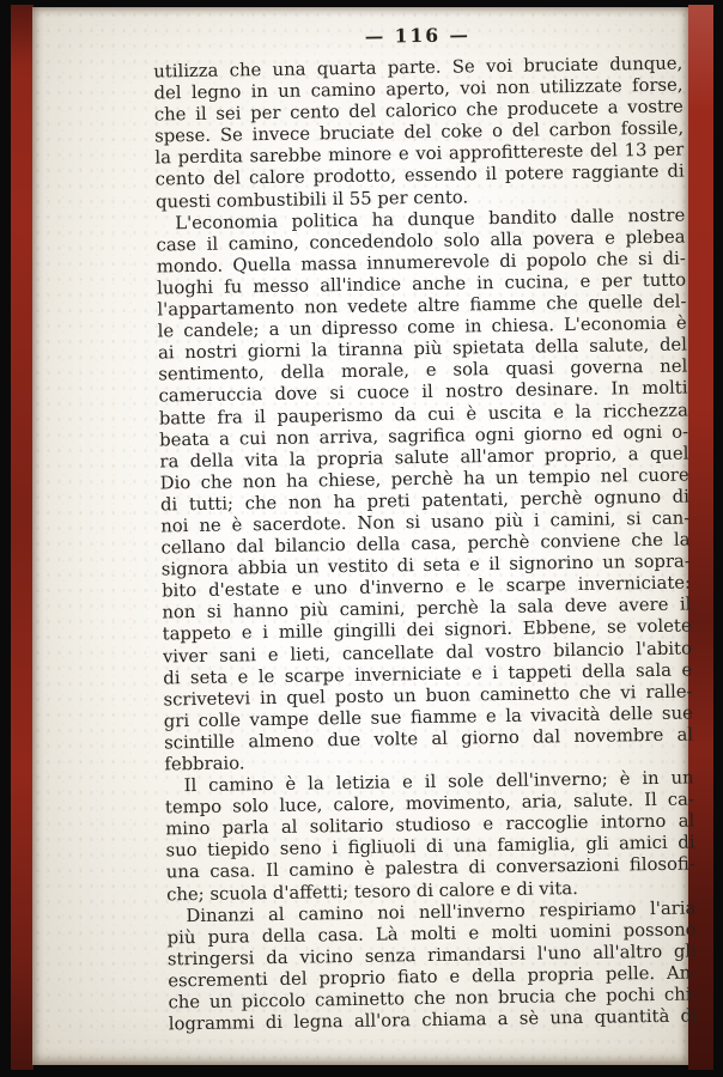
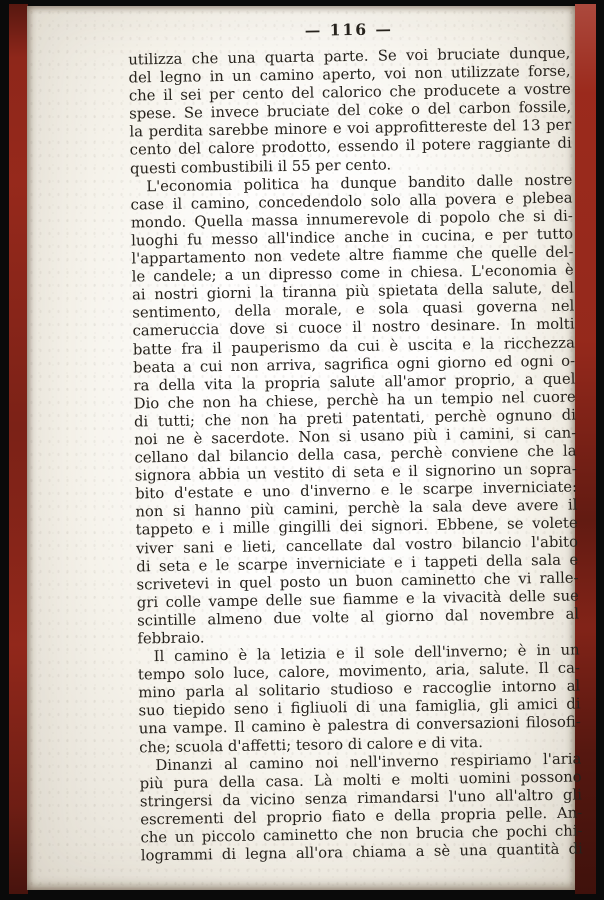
  — 116 —
  utilizza che una quarta parte. Se voi bruciate dunque,
  del legno in un camino aperto, voi non utilizzate forse,
  che il sei per cento del calorico che producete a vostre
  spese. Se invece bruciate del coke o del carbon fossile,
  la perdita sarebbe minore e voi approfittereste del 13 per
  cento del calore prodotto, essendo il potere raggiante di
  questi combustibili il 55 per cento.
  L'economia politica ha dunque bandito dalle nostre
  case il camino, concedendolo solo alla povera e plebea
  mondo. Quella massa innumerevole di popolo che si di-
  luoghi fu messo all'indice anche in cucina, e per tutto
  l'appartamento non vedete altre fiamme che quelle del-
  le candele; a un dipresso come in chiesa. L'economia è
  ai nostri giorni la tiranna più spietata della salute, del
  sentimento, della morale, e sola quasi governa nel
  cameruccia dove si cuoce il nostro desinare. In molti
  batte fra il pauperismo da cui è uscita e la ricchezza
  beata a cui non arriva, sagrifica ogni giorno ed ogni o-
  ra della vita la propria salute all'amor proprio, a quel
  Dio che non ha chiese, perchè ha un tempio nel cuore
  di tutti; che non ha preti patentati, perchè ognuno di
  noi ne è sacerdote. Non si usano più i camini, si can-
  cellano dal bilancio della casa, perchè conviene che la
  signora abbia un vestito di seta e il signorino un sopra-
  bito d'estate e uno d'inverno e le scarpe inverniciate:
  non si hanno più camini, perchè la sala deve avere il
  tappeto e i mille gingilli dei signori. Ebbene, se volete
  viver sani e lieti, cancellate dal vostro bilancio l'abito
  di seta e le scarpe inverniciate e i tappeti della sala e
  scrivetevi in quel posto un buon caminetto che vi ralle-
  gri colle vampe delle sue fiamme e la vivacità delle sue
  scintille almeno due volte al giorno dal novembre al
  febbraio.
  Il camino è la letizia e il sole dell'inverno; è in un
  tempo solo luce, calore, movimento, aria, salute. Il ca-
  mino parla al solitario studioso e raccoglie intorno al
  suo tiepido seno i figliuoli di una famiglia, gli amici di
- una casa. Il camino è palestra di conversazioni filosofi-
+ una vampe. Il camino è palestra di conversazioni filosofi-
  che; scuola d'affetti; tesoro di calore e di vita.
  Dinanzi al camino noi nell'inverno respiriamo l'aria
  più pura della casa. Là molti e molti uomini possono
  stringersi da vicino senza rimandarsi l'uno all'altro gli
  escrementi del proprio fiato e della propria pelle. An-
  che un piccolo caminetto che non brucia che pochi chi-
  logrammi di legna all'ora chiama a sè una quantità di
